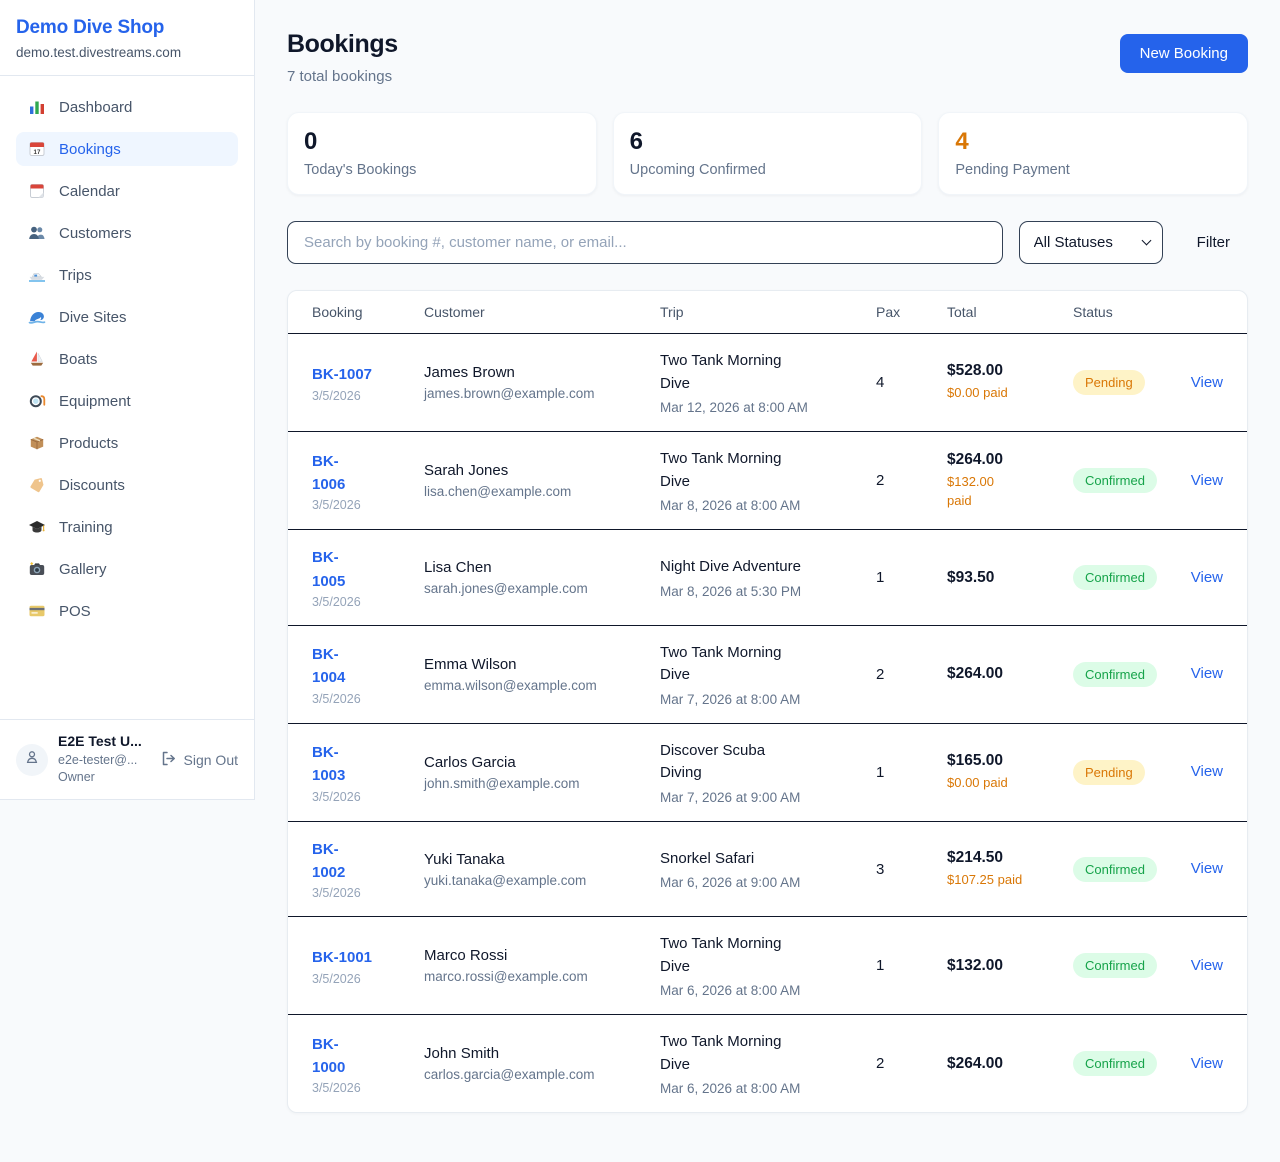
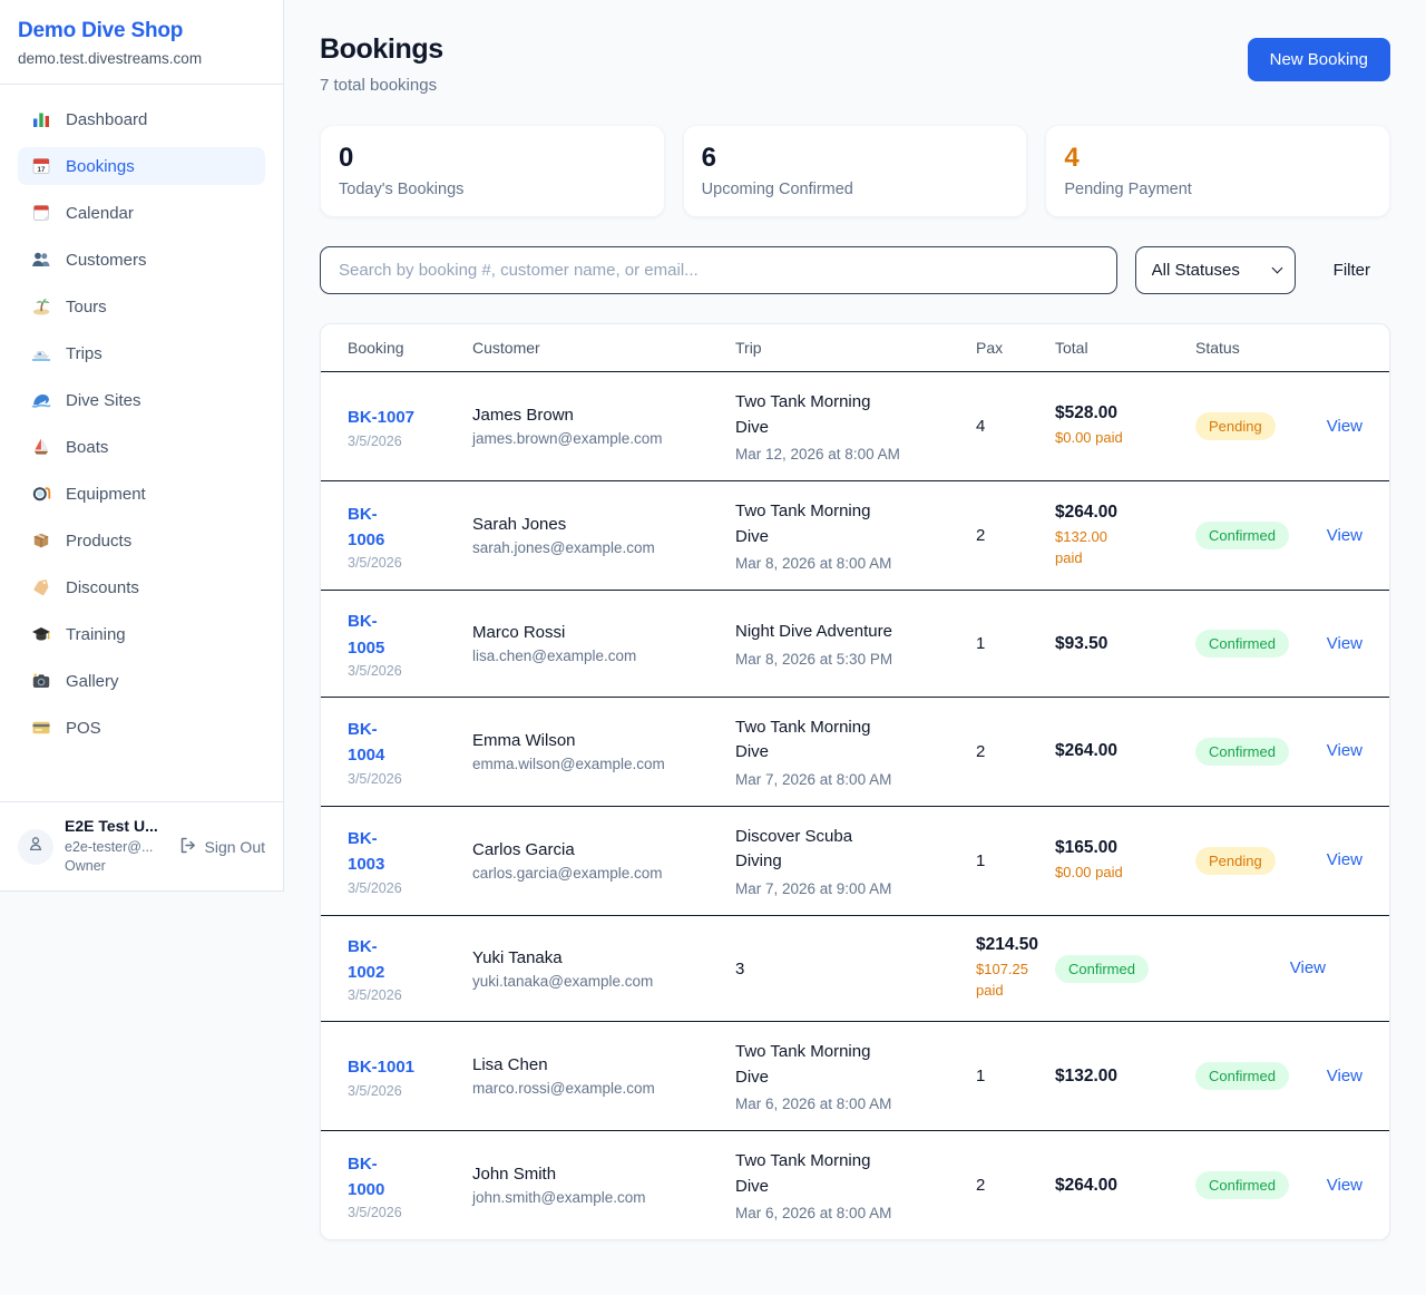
  Demo Dive Shop
  demo.test.divestreams.com
  Dashboard
  Bookings
  Calendar
  Customers
+ Tours
  Trips
  Dive Sites
  Boats
  Equipment
  Products
  Discounts
  Training
  Gallery
  POS
  E2E Test U...
  e2e-tester@...
  Owner
  Sign Out
  Bookings
  7 total bookings
  New Booking
  0
  Today's Bookings
  6
  Upcoming Confirmed
  4
  Pending Payment
  Search by booking #, customer name, or email...
  All Statuses
  Filter
  Booking
  Customer
  Trip
  Pax
  Total
  Status
  BK-1007
  3/5/2026
  James Brown
  james.brown@example.com
  Two Tank Morning
  Dive
  Mar 12, 2026 at 8:00 AM
  4
  $528.00
  $0.00 paid
  Pending
  View
  BK-
  1006
  3/5/2026
  Sarah Jones
- lisa.chen@example.com
+ sarah.jones@example.com
  Two Tank Morning
  Dive
  Mar 8, 2026 at 8:00 AM
  2
  $264.00
  $132.00
  paid
  Confirmed
  View
  BK-
  1005
  3/5/2026
- Lisa Chen
+ Marco Rossi
- sarah.jones@example.com
+ lisa.chen@example.com
  Night Dive Adventure
  Mar 8, 2026 at 5:30 PM
  1
  $93.50
  Confirmed
  View
  BK-
  1004
  3/5/2026
  Emma Wilson
  emma.wilson@example.com
  Two Tank Morning
  Dive
  Mar 7, 2026 at 8:00 AM
  2
  $264.00
  Confirmed
  View
  BK-
  1003
  3/5/2026
  Carlos Garcia
- john.smith@example.com
+ carlos.garcia@example.com
  Discover Scuba
  Diving
  Mar 7, 2026 at 9:00 AM
  1
  $165.00
  $0.00 paid
  Pending
  View
  BK-
  1002
  3/5/2026
  Yuki Tanaka
  yuki.tanaka@example.com
- Snorkel Safari
- Mar 6, 2026 at 9:00 AM
  3
  $214.50
  $107.25 paid
  Confirmed
  View
  BK-1001
  3/5/2026
- Marco Rossi
+ Lisa Chen
  marco.rossi@example.com
  Two Tank Morning
  Dive
  Mar 6, 2026 at 8:00 AM
  1
  $132.00
  Confirmed
  View
  BK-
  1000
  3/5/2026
  John Smith
- carlos.garcia@example.com
+ john.smith@example.com
  Two Tank Morning
  Dive
  Mar 6, 2026 at 8:00 AM
  2
  $264.00
  Confirmed
  View
